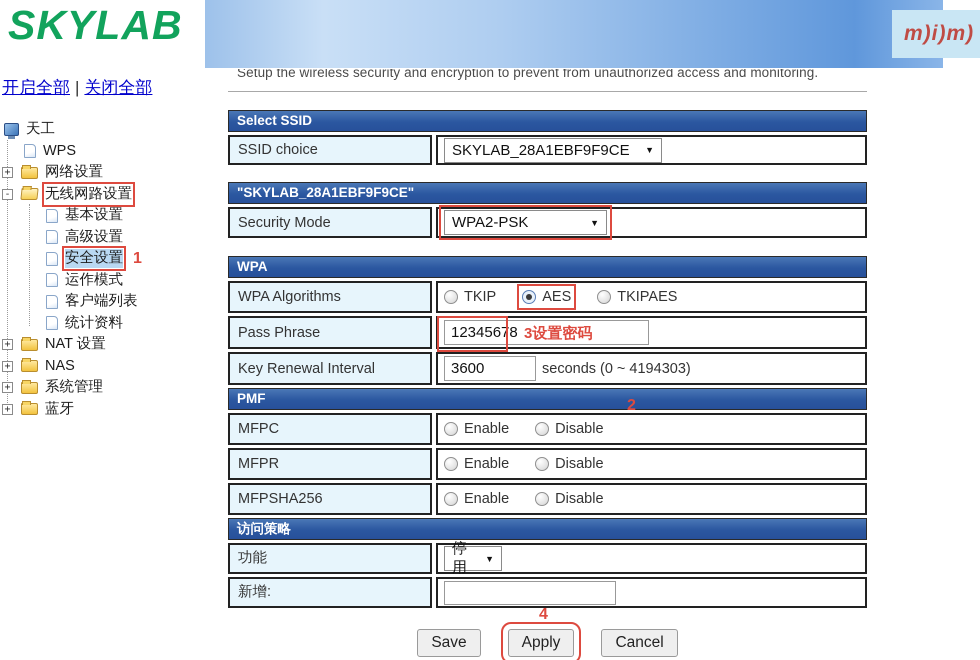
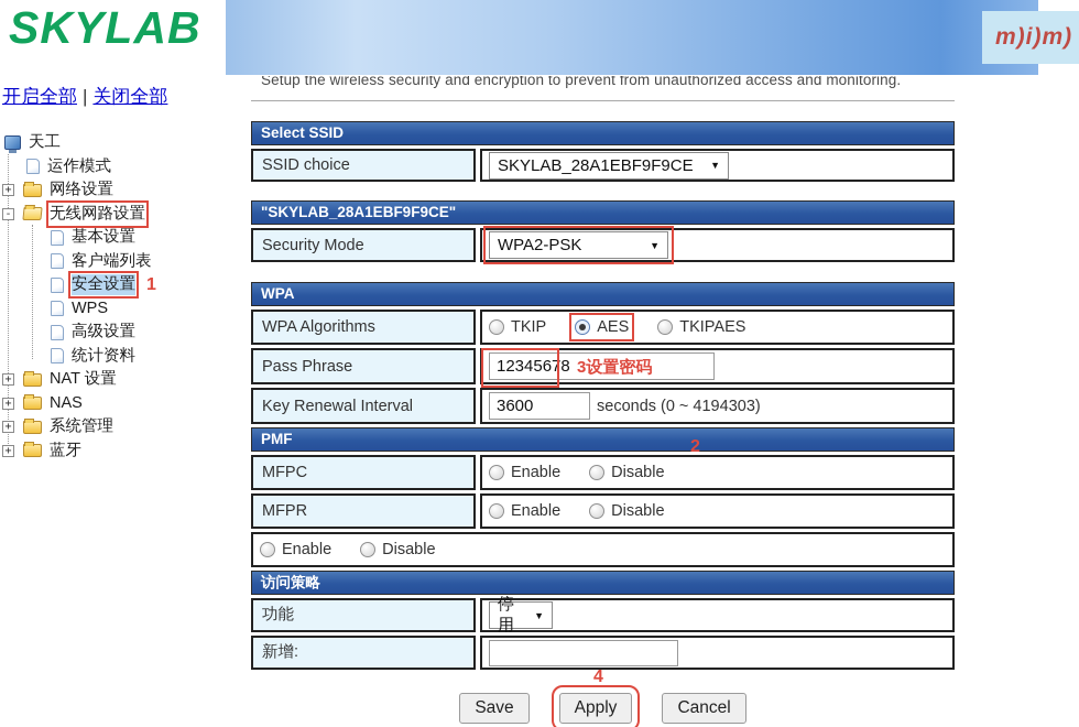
  SKYLAB
  m)i)m)
  开启全部 | 关闭全部
  天工
- WPS
+ 运作模式
  +
  网络设置
  -
  无线网路设置
  基本设置
- 高级设置
+ 客户端列表
  安全设置
  1
- 运作模式
+ WPS
- 客户端列表
+ 高级设置
  统计资料
  +
  NAT 设置
  +
  NAS
  +
  系统管理
  +
  蓝牙
  Setup the wireless security and encryption to prevent from unauthorized access and monitoring.
  Select SSID
  SSID choice
  SKYLAB_28A1EBF9F9CE
  ▼
  "SKYLAB_28A1EBF9F9CE"
  Security Mode
  WPA2-PSK
  ▼
  2
  WPA
  WPA Algorithms
  TKIP
  AES
  TKIPAES
  Pass Phrase
  12345678
  3设置密码
  Key Renewal Interval
  3600
  seconds
  (0 ~ 4194303)
  PMF
  MFPC
  Enable
  Disable
  MFPR
  Enable
  Disable
- MFPSHA256
  Enable
  Disable
  访问策略
  功能
  停用
  ▼
  新增:
  4
  Save
  Apply
  Cancel
